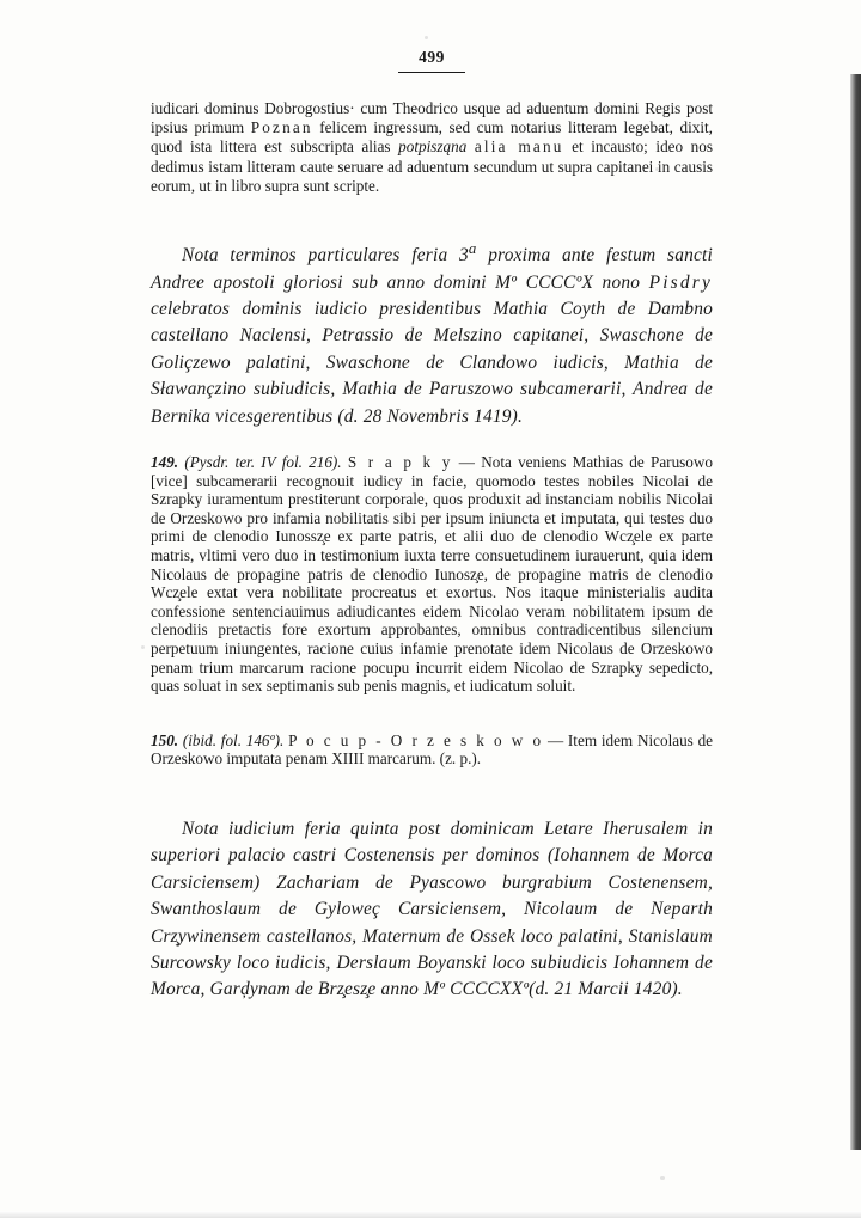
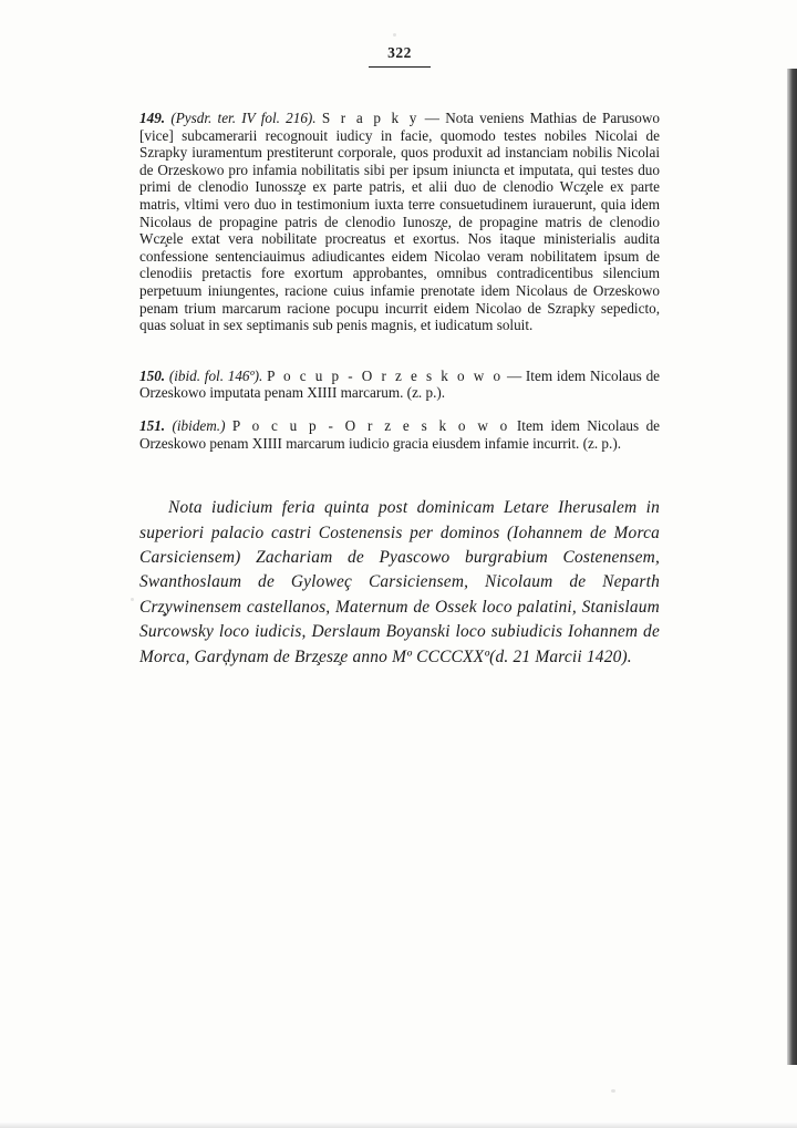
- 499
+ 322
- iudicari dominus Dobrogostius· cum Theodrico usque ad aduentum domini Regis post ipsius primum Poznan felicem ingressum, sed cum notarius litteram legebat, dixit, quod ista littera est subscripta alias potpisząna alia manu et incausto; ideo nos dedimus istam litteram caute seruare ad aduentum secundum ut supra capitanei in causis eorum, ut in libro supra sunt scripte.
- Nota terminos particulares feria 3a proxima ante festum sancti Andree apostoli gloriosi sub anno domini Mº CCCCºX nono Pisdry celebratos dominis iudicio presidentibus Mathia Coyth de Dambno castellano Naclensi, Petrassio de Melszino capitanei, Swaschone de Goliçzewo palatini, Swaschone de Clandowo iudicis, Mathia de Sławançzino subiudicis, Mathia de Paruszowo subcamerarii, Andrea de Bernika vicesgerentibus (d. 28 Novembris 1419).
  149. (Pysdr. ter. IV fol. 216). S r a p k y — Nota veniens Mathias de Parusowo [vice] subcamerarii recognouit iudicy in facie, quomodo testes nobiles Nicolai de Szrapky iuramentum prestiterunt corporale, quos produxit ad instanciam nobilis Nicolai de Orzeskowo pro infamia nobilitatis sibi per ipsum iniuncta et imputata, qui testes duo primi de clenodio Iunossz̧e ex parte patris, et alii duo de clenodio Wcz̧ele ex parte matris, vltimi vero duo in testimonium iuxta terre consuetudinem iurauerunt, quia idem Nicolaus de propagine patris de clenodio Iunosz̧e, de propagine matris de clenodio Wcz̧ele extat vera nobilitate procreatus et exortus. Nos itaque ministerialis audita confessione sentenciauimus adiudicantes eidem Nicolao veram nobilitatem ipsum de clenodiis pretactis fore exortum approbantes, omnibus contradicentibus silencium perpetuum iniungentes, racione cuius infamie prenotate idem Nicolaus de Orzeskowo penam trium marcarum racione pocupu incurrit eidem Nicolao de Szrapky sepedicto, quas soluat in sex septimanis sub penis magnis, et iudicatum soluit.
  150. (ibid. fol. 146º). P o c u p - O r z e s k o w o — Item idem Nicolaus de Orzeskowo imputata penam XIIII marcarum. (z. p.).
+ 151. (ibidem.) P o c u p - O r z e s k o w o Item idem Nicolaus de Orzeskowo penam XIIII marcarum iudicio gracia eiusdem infamie incurrit. (z. p.).
  Nota iudicium feria quinta post dominicam Letare Iherusalem in superiori palacio castri Costenensis per dominos (Iohannem de Morca Carsiciensem) Zachariam de Pyascowo burgrabium Costenensem, Swanthoslaum de Gyloweç Carsiciensem, Nicolaum de Neparth Crz̧ywinensem castellanos, Maternum de Ossek loco palatini, Stanislaum Surcowsky loco iudicis, Derslaum Boyanski loco subiudicis Iohannem de Morca, Garḑynam de Brz̧esz̧e anno Mº CCCCXXº(d. 21 Marcii 1420).
